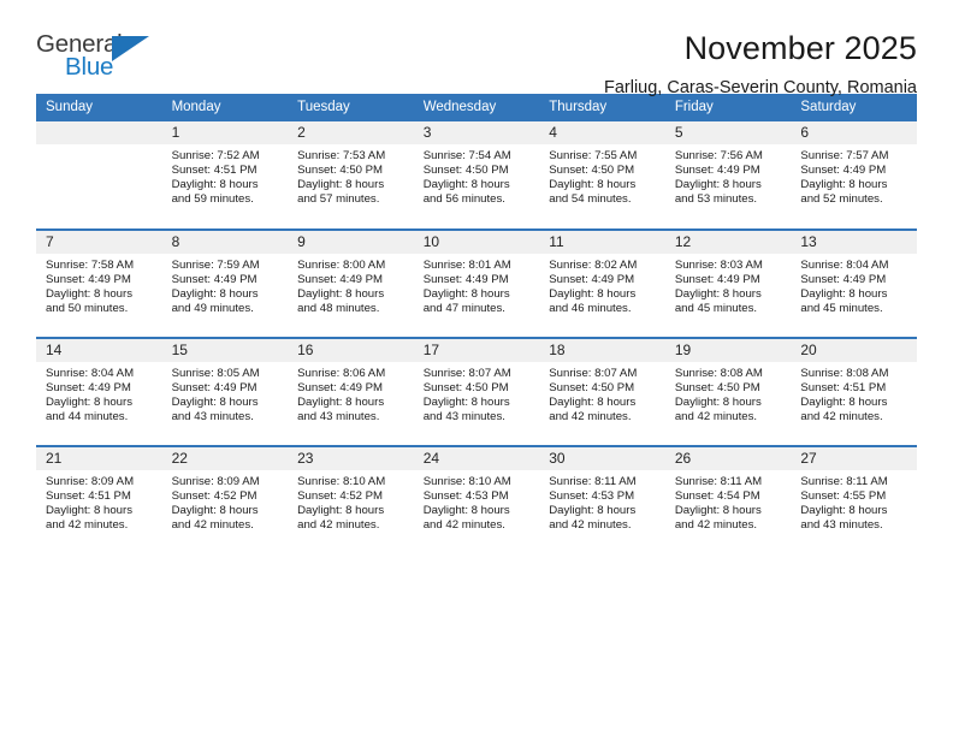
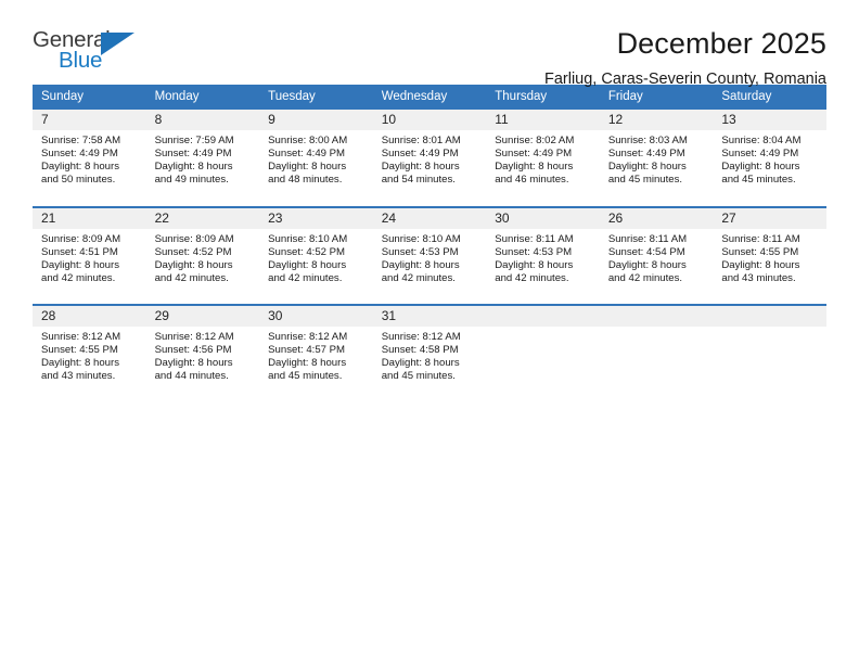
  General
  Blue
- November 2025
+ December 2025
  Farliug, Caras-Severin County, Romania
  Sunday	Monday	Tuesday	Wednesday	Thursday	Friday	Saturday
- 	1Sunrise: 7:52 AMSunset: 4:51 PMDaylight: 8 hoursand 59 minutes.	2Sunrise: 7:53 AMSunset: 4:50 PMDaylight: 8 hoursand 57 minutes.	3Sunrise: 7:54 AMSunset: 4:50 PMDaylight: 8 hoursand 56 minutes.	4Sunrise: 7:55 AMSunset: 4:50 PMDaylight: 8 hoursand 54 minutes.	5Sunrise: 7:56 AMSunset: 4:49 PMDaylight: 8 hoursand 53 minutes.	6Sunrise: 7:57 AMSunset: 4:49 PMDaylight: 8 hoursand 52 minutes.
- 7Sunrise: 7:58 AMSunset: 4:49 PMDaylight: 8 hoursand 50 minutes.	8Sunrise: 7:59 AMSunset: 4:49 PMDaylight: 8 hoursand 49 minutes.	9Sunrise: 8:00 AMSunset: 4:49 PMDaylight: 8 hoursand 48 minutes.	10Sunrise: 8:01 AMSunset: 4:49 PMDaylight: 8 hoursand 47 minutes.	11Sunrise: 8:02 AMSunset: 4:49 PMDaylight: 8 hoursand 46 minutes.	12Sunrise: 8:03 AMSunset: 4:49 PMDaylight: 8 hoursand 45 minutes.	13Sunrise: 8:04 AMSunset: 4:49 PMDaylight: 8 hoursand 45 minutes.
+ 7Sunrise: 7:58 AMSunset: 4:49 PMDaylight: 8 hoursand 50 minutes.	8Sunrise: 7:59 AMSunset: 4:49 PMDaylight: 8 hoursand 49 minutes.	9Sunrise: 8:00 AMSunset: 4:49 PMDaylight: 8 hoursand 48 minutes.	10Sunrise: 8:01 AMSunset: 4:49 PMDaylight: 8 hoursand 54 minutes.	11Sunrise: 8:02 AMSunset: 4:49 PMDaylight: 8 hoursand 46 minutes.	12Sunrise: 8:03 AMSunset: 4:49 PMDaylight: 8 hoursand 45 minutes.	13Sunrise: 8:04 AMSunset: 4:49 PMDaylight: 8 hoursand 45 minutes.
- 14Sunrise: 8:04 AMSunset: 4:49 PMDaylight: 8 hoursand 44 minutes.	15Sunrise: 8:05 AMSunset: 4:49 PMDaylight: 8 hoursand 43 minutes.	16Sunrise: 8:06 AMSunset: 4:49 PMDaylight: 8 hoursand 43 minutes.	17Sunrise: 8:07 AMSunset: 4:50 PMDaylight: 8 hoursand 43 minutes.	18Sunrise: 8:07 AMSunset: 4:50 PMDaylight: 8 hoursand 42 minutes.	19Sunrise: 8:08 AMSunset: 4:50 PMDaylight: 8 hoursand 42 minutes.	20Sunrise: 8:08 AMSunset: 4:51 PMDaylight: 8 hoursand 42 minutes.
  21Sunrise: 8:09 AMSunset: 4:51 PMDaylight: 8 hoursand 42 minutes.	22Sunrise: 8:09 AMSunset: 4:52 PMDaylight: 8 hoursand 42 minutes.	23Sunrise: 8:10 AMSunset: 4:52 PMDaylight: 8 hoursand 42 minutes.	24Sunrise: 8:10 AMSunset: 4:53 PMDaylight: 8 hoursand 42 minutes.	30Sunrise: 8:11 AMSunset: 4:53 PMDaylight: 8 hoursand 42 minutes.	26Sunrise: 8:11 AMSunset: 4:54 PMDaylight: 8 hoursand 42 minutes.	27Sunrise: 8:11 AMSunset: 4:55 PMDaylight: 8 hoursand 43 minutes.
+ 28Sunrise: 8:12 AMSunset: 4:55 PMDaylight: 8 hoursand 43 minutes.	29Sunrise: 8:12 AMSunset: 4:56 PMDaylight: 8 hoursand 44 minutes.	30Sunrise: 8:12 AMSunset: 4:57 PMDaylight: 8 hoursand 45 minutes.	31Sunrise: 8:12 AMSunset: 4:58 PMDaylight: 8 hoursand 45 minutes.
